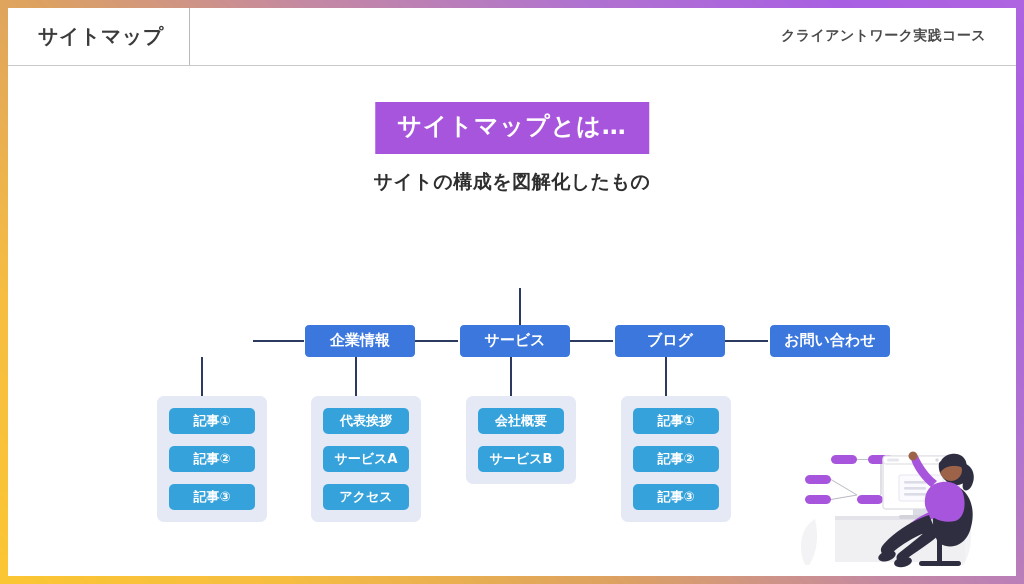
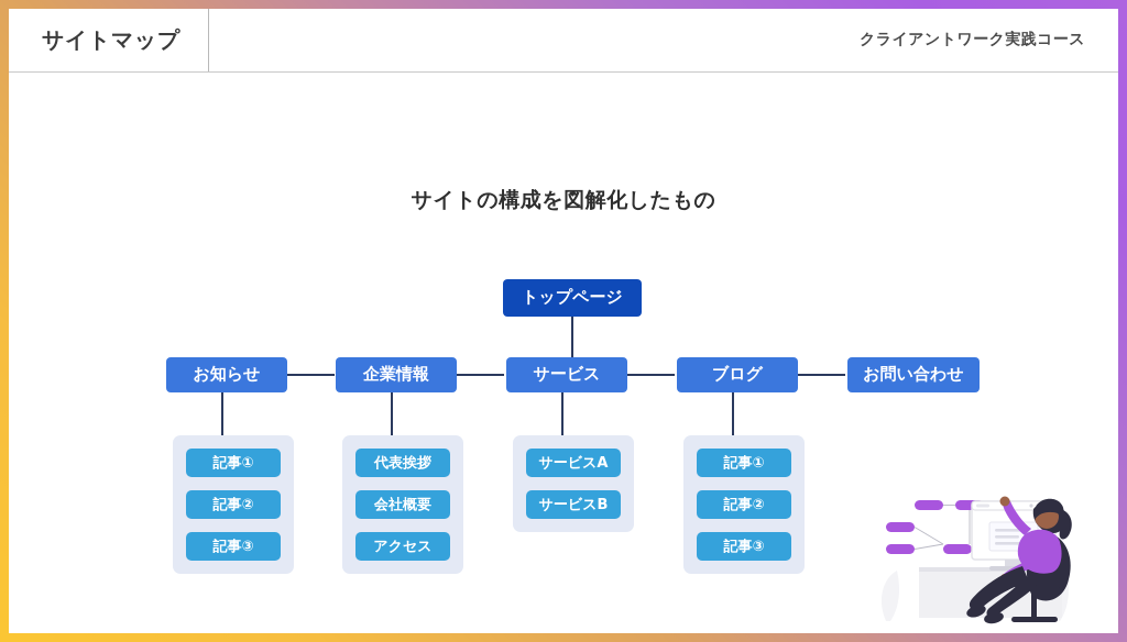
  サイトマップ
  クライアントワーク実践コース
- サイトマップとは…
  サイトの構成を図解化したもの
+ トップページ
+ お知らせ
  企業情報
  サービス
  ブログ
  お問い合わせ
  記事①
  記事②
  記事③
  代表挨拶
- サービスA
+ 会社概要
  アクセス
- 会社概要
+ サービスA
  サービスB
  記事①
  記事②
  記事③
